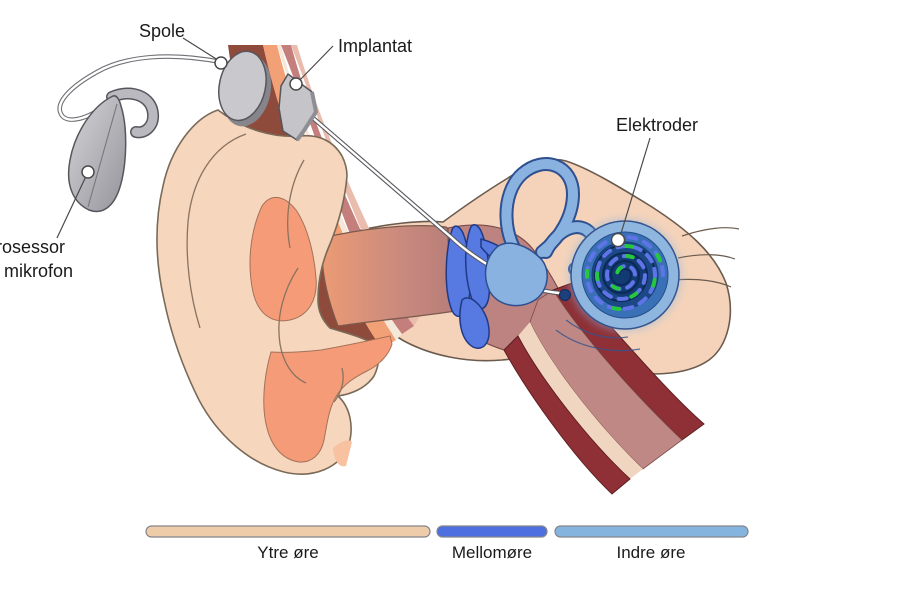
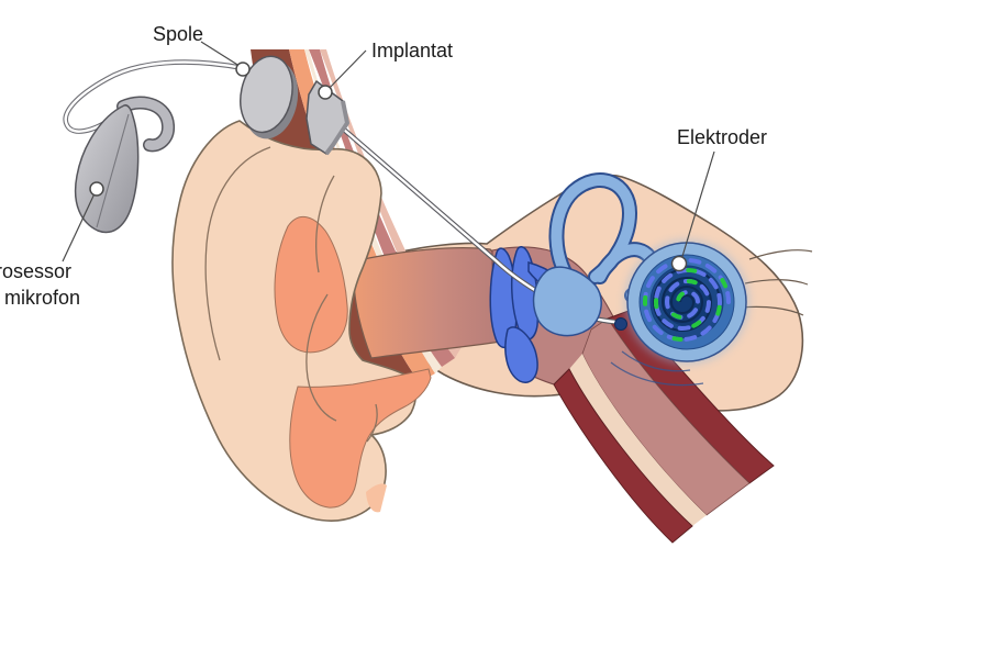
  Spole
  Implantat
  Elektroder
  osessor
  mikrofon
- Ytre øre
- Mellomøre
- Indre øre
